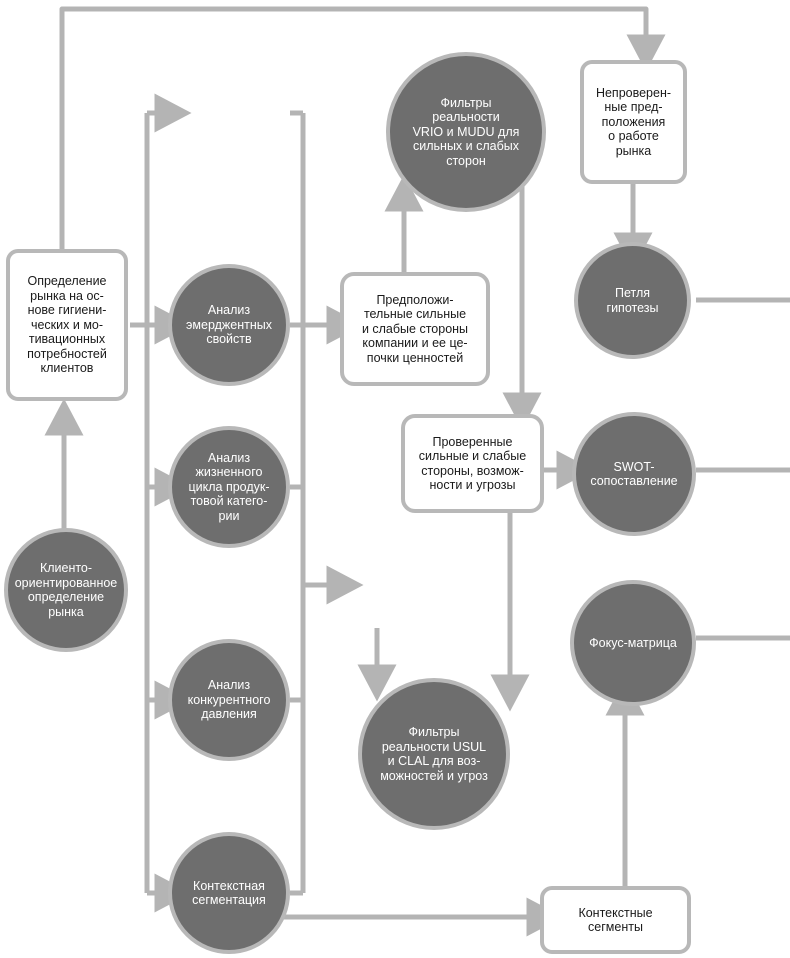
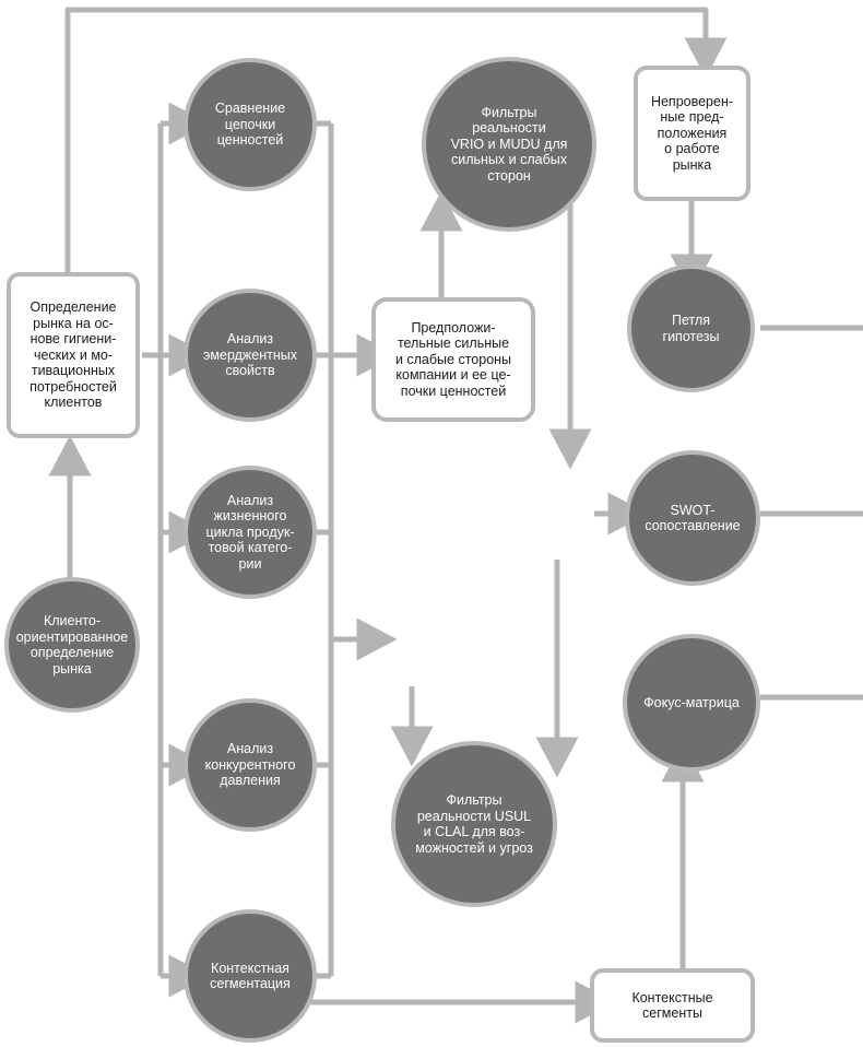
  Определение
  рынка на ос-
  нове гигиени-
  ческих и мо-
  тивационных
  потребностей
  клиентов
  Клиенто-
  ориентированное
  определение
  рынка
+ Сравнение
+ цепочки
+ ценностей
  Анализ
  эмерджентных
  свойств
  Анализ
  жизненного
  цикла продук-
  товой катего-
  рии
  Анализ
  конкурентного
  давления
  Контекстная
  сегментация
  Предположи-
  тельные сильные
  и слабые стороны
  компании и ее це-
  почки ценностей
  Фильтры
  реальности
  VRIO и MUDU для
  сильных и слабых
  сторон
  Непроверен-
  ные пред-
  положения
  о работе
  рынка
  Петля
  гипотезы
- Проверенные
- сильные и слабые
- стороны, возмож-
- ности и угрозы
  SWOT-
  сопоставление
  Фильтры
  реальности USUL
  и CLAL для воз-
  можностей и угроз
  Фокус-матрица
  Контекстные
  сегменты
